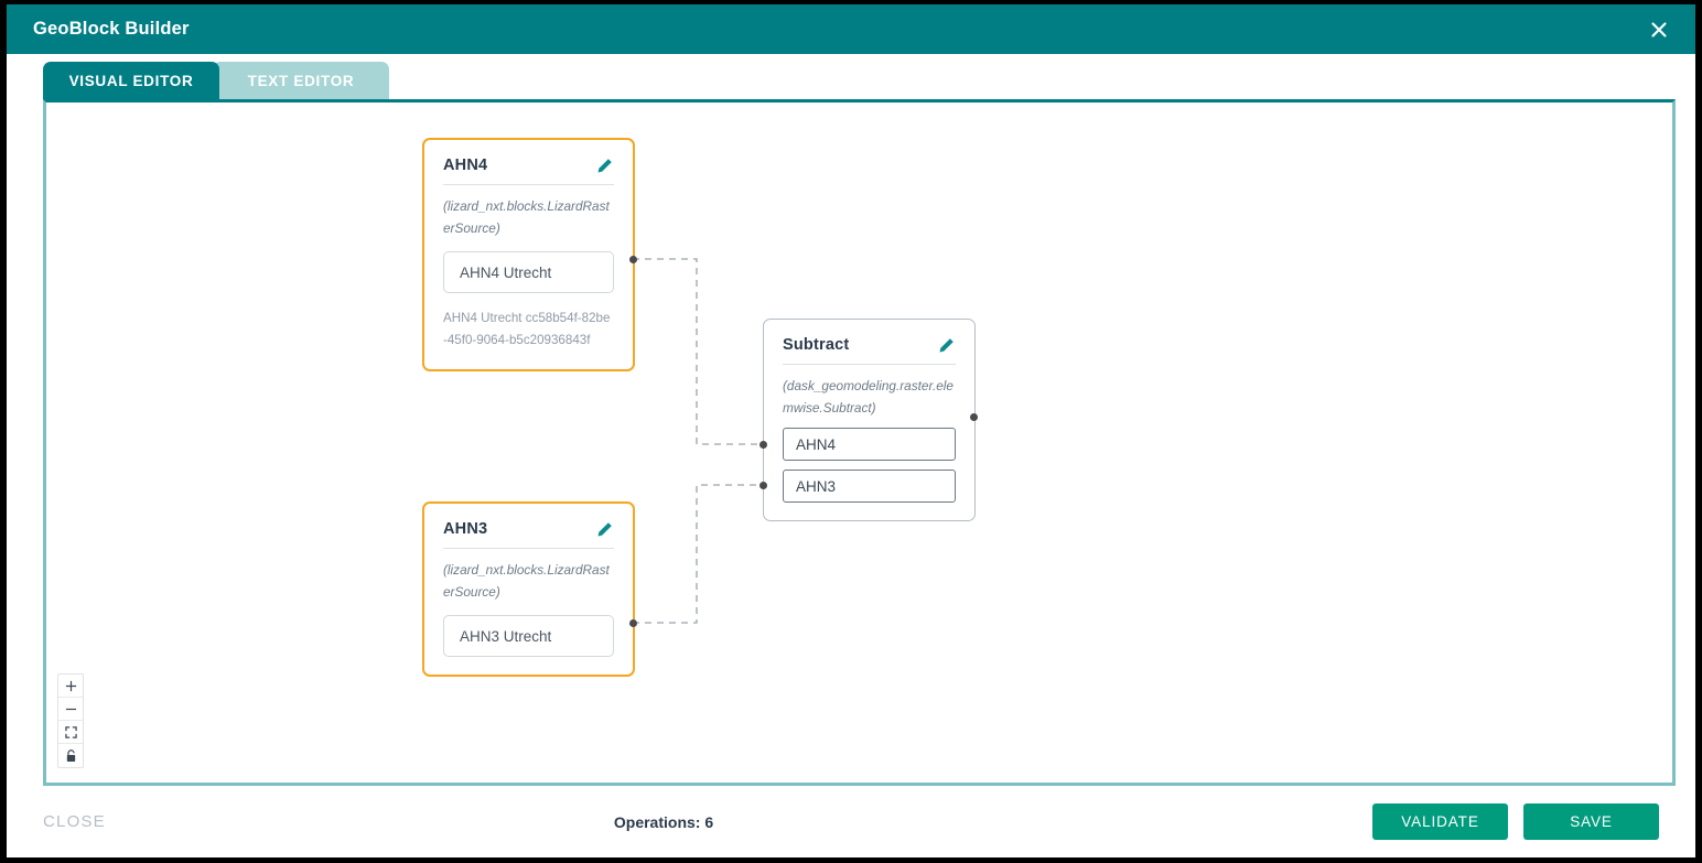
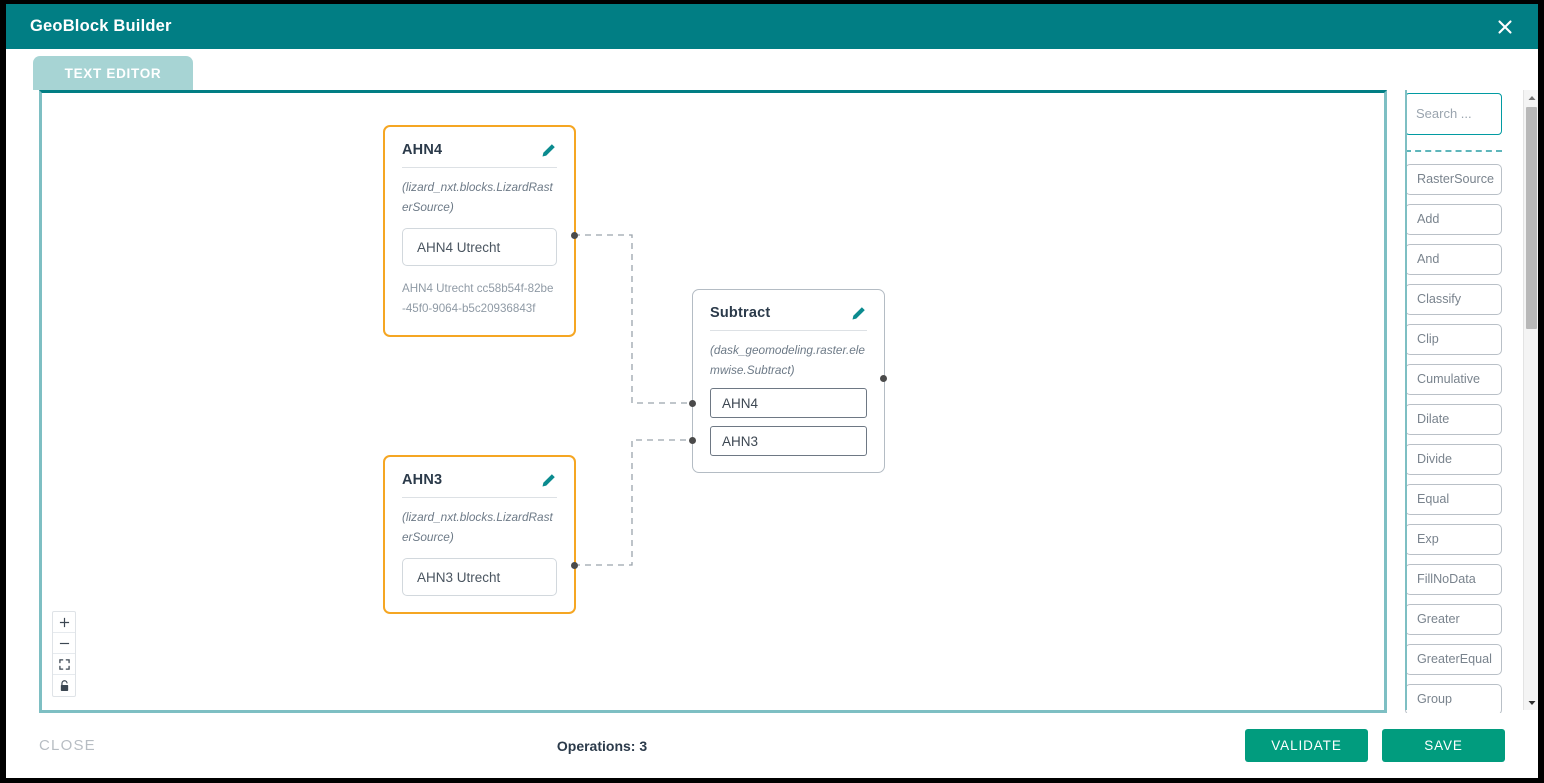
  GeoBlock Builder
- VISUAL EDITOR
  TEXT EDITOR
  AHN4
  (lizard_nxt.blocks.LizardRasterSource)
  AHN4 Utrecht
  AHN4 Utrecht cc58b54f-82be-45f0-9064-b5c20936843f
  Subtract
  (dask_geomodeling.raster.elemwise.Subtract)
  AHN4 AHN3
  AHN3
  (lizard_nxt.blocks.LizardRasterSource)
  AHN3 Utrecht
+ Search ...
+ RasterSource
+ Add
+ And
+ Classify
+ Clip
+ Cumulative
+ Dilate
+ Divide
+ Equal
+ Exp
+ FillNoData
+ Greater
+ GreaterEqual
+ Group
  CLOSE
- Operations: 6
+ Operations: 3
  VALIDATE
  SAVE
